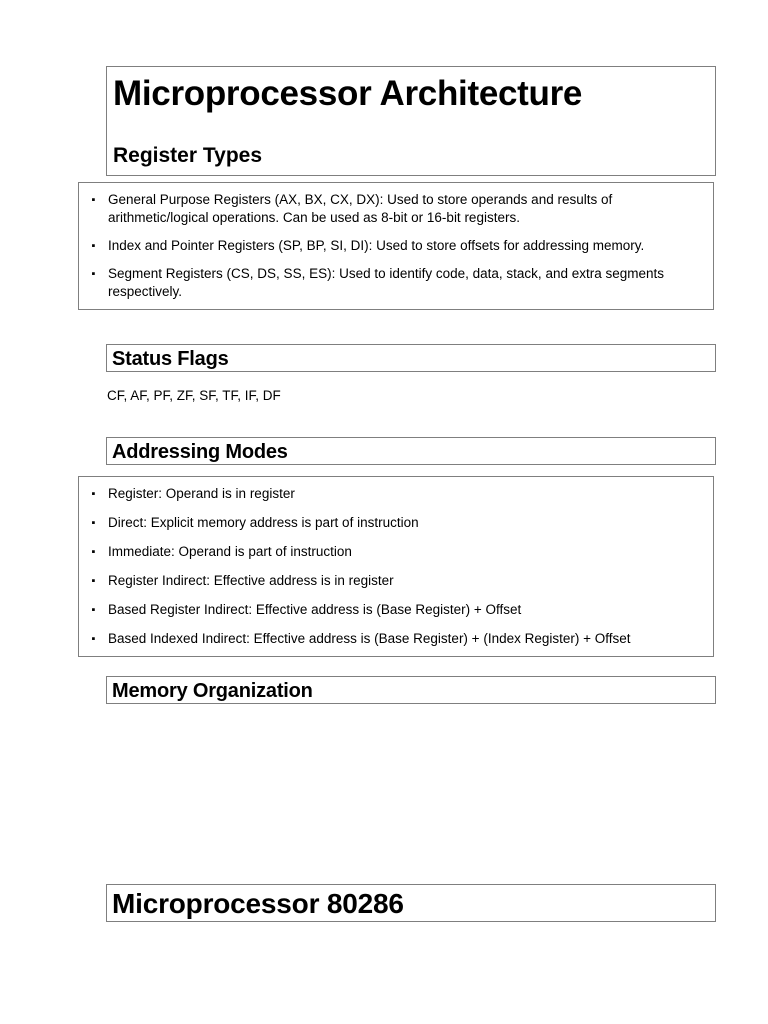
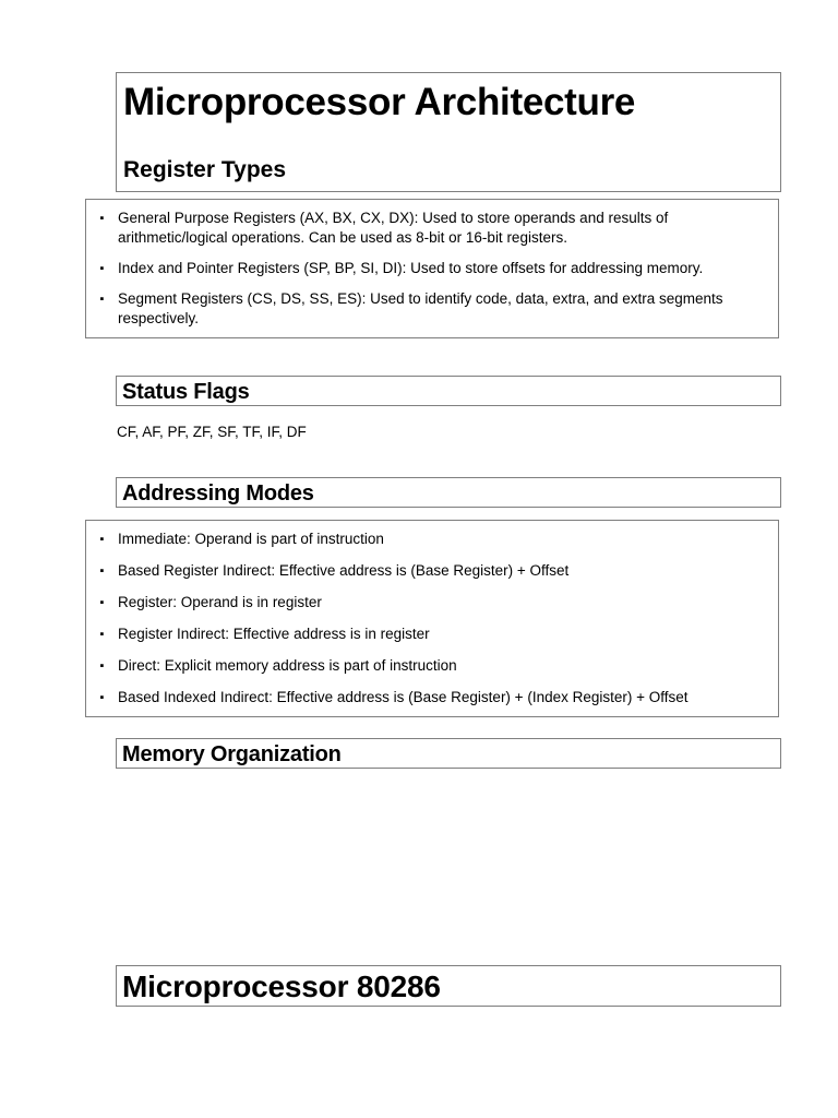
  Microprocessor Architecture
  Register Types
  ▪
  General Purpose Registers (AX, BX, CX, DX): Used to store operands and results of arithmetic/logical operations. Can be used as 8-bit or 16-bit registers.
  ▪
  Index and Pointer Registers (SP, BP, SI, DI): Used to store offsets for addressing memory.
  ▪
- Segment Registers (CS, DS, SS, ES): Used to identify code, data, stack, and extra segments respectively.
+ Segment Registers (CS, DS, SS, ES): Used to identify code, data, extra, and extra segments respectively.
  Status Flags
  CF, AF, PF, ZF, SF, TF, IF, DF
  Addressing Modes
  ▪
- Register: Operand is in register
+ Immediate: Operand is part of instruction
  ▪
- Direct: Explicit memory address is part of instruction
+ Based Register Indirect: Effective address is (Base Register) + Offset
  ▪
- Immediate: Operand is part of instruction
+ Register: Operand is in register
  ▪
  Register Indirect: Effective address is in register
  ▪
- Based Register Indirect: Effective address is (Base Register) + Offset
+ Direct: Explicit memory address is part of instruction
  ▪
  Based Indexed Indirect: Effective address is (Base Register) + (Index Register) + Offset
  Memory Organization
  Microprocessor 80286
